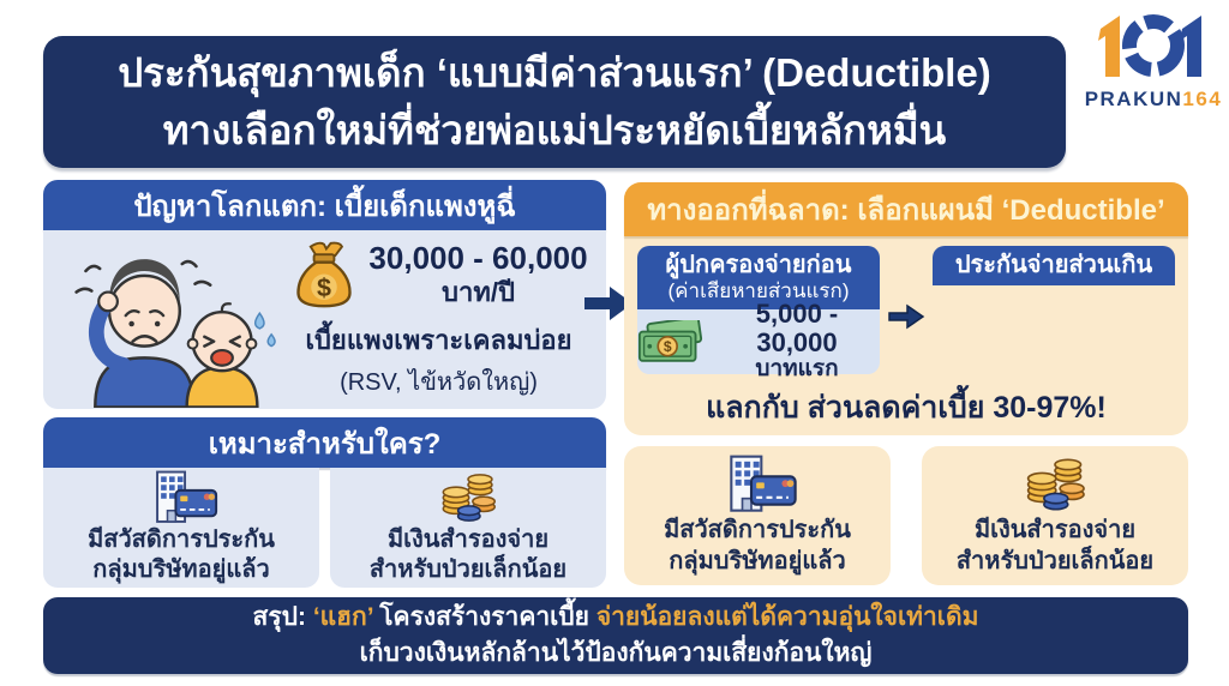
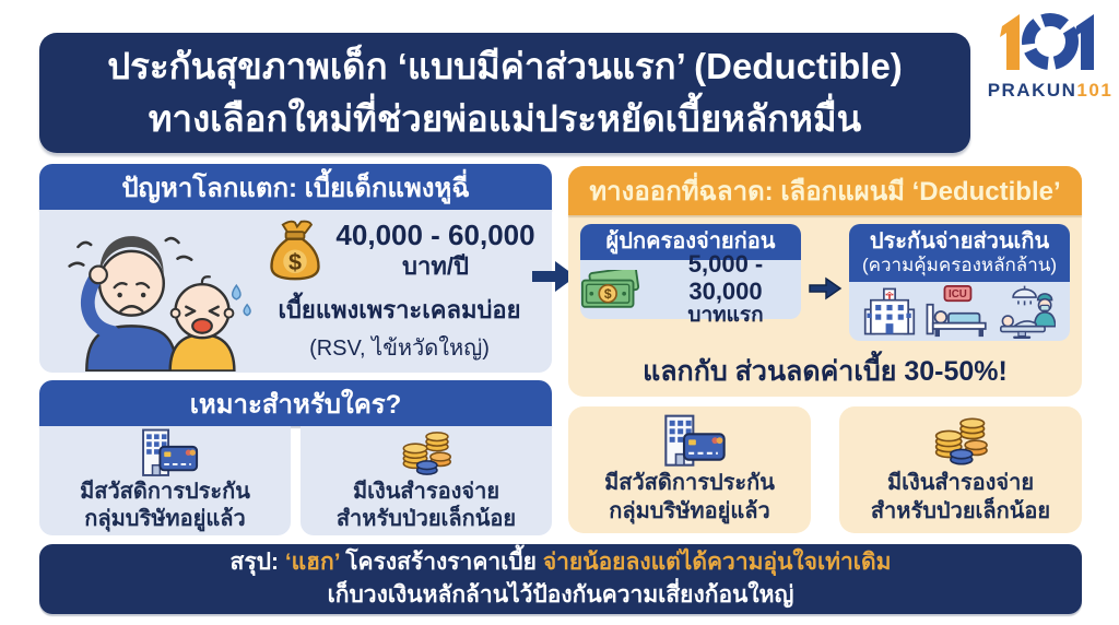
  ประกันสุขภาพเด็ก ‘แบบมีค่าส่วนแรก’ (Deductible)
  ทางเลือกใหม่ที่ช่วยพ่อแม่ประหยัดเบี้ยหลักหมื่น
- PRAKUN164
+ PRAKUN101
  ปัญหาโลกแตก: เบี้ยเด็กแพงหูฉี่
  $
- 30,000 - 60,000
+ 40,000 - 60,000
  บาท/ปี
  เบี้ยแพงเพราะเคลมบ่อย
  (RSV, ไข้หวัดใหญ่)
  ทางออกที่ฉลาด: เลือกแผนมี ‘Deductible’
  ผู้ปกครองจ่ายก่อน
- (ค่าเสียหายส่วนแรก)
  $
  5,000 - 30,000
  บาทแรก
  ประกันจ่ายส่วนเกิน
+ (ความคุ้มครองหลักล้าน)
+ ICU
- แลกกับ ส่วนลดค่าเบี้ย 30-97%!
+ แลกกับ ส่วนลดค่าเบี้ย 30-50%!
  เหมาะสำหรับใคร?
  มีสวัสดิการประกัน
  กลุ่มบริษัทอยู่แล้ว
  มีเงินสำรองจ่าย
  สำหรับป่วยเล็กน้อย
  มีสวัสดิการประกัน
  กลุ่มบริษัทอยู่แล้ว
  มีเงินสำรองจ่าย
  สำหรับป่วยเล็กน้อย
  สรุป: ‘แฮก’ โครงสร้างราคาเบี้ย จ่ายน้อยลงแต่ได้ความอุ่นใจเท่าเดิม
  เก็บวงเงินหลักล้านไว้ป้องกันความเสี่ยงก้อนใหญ่
